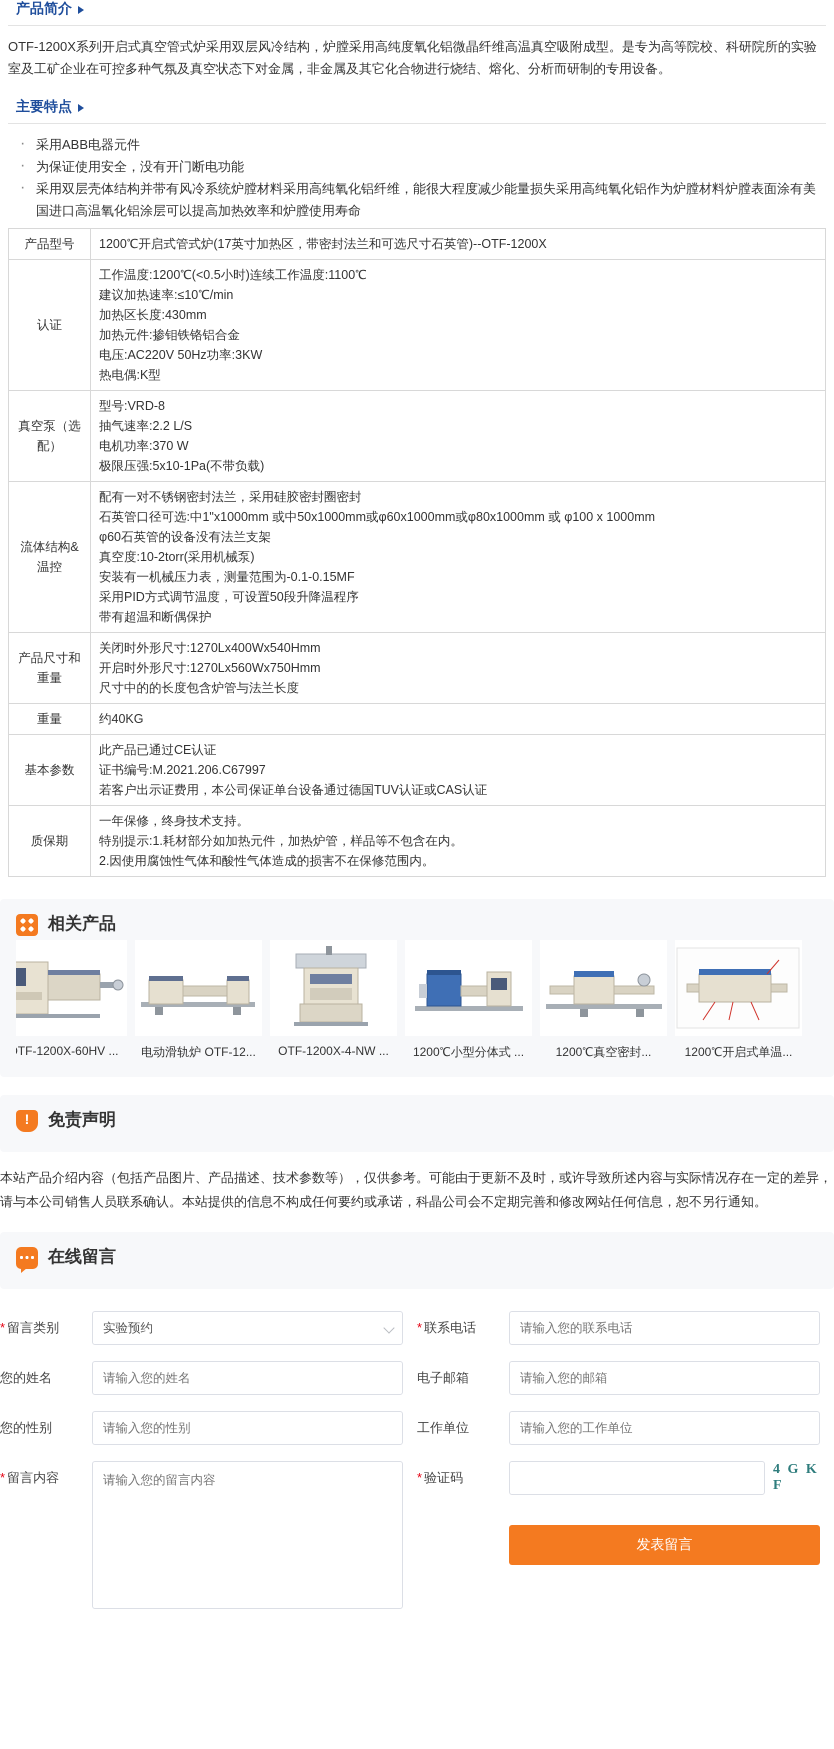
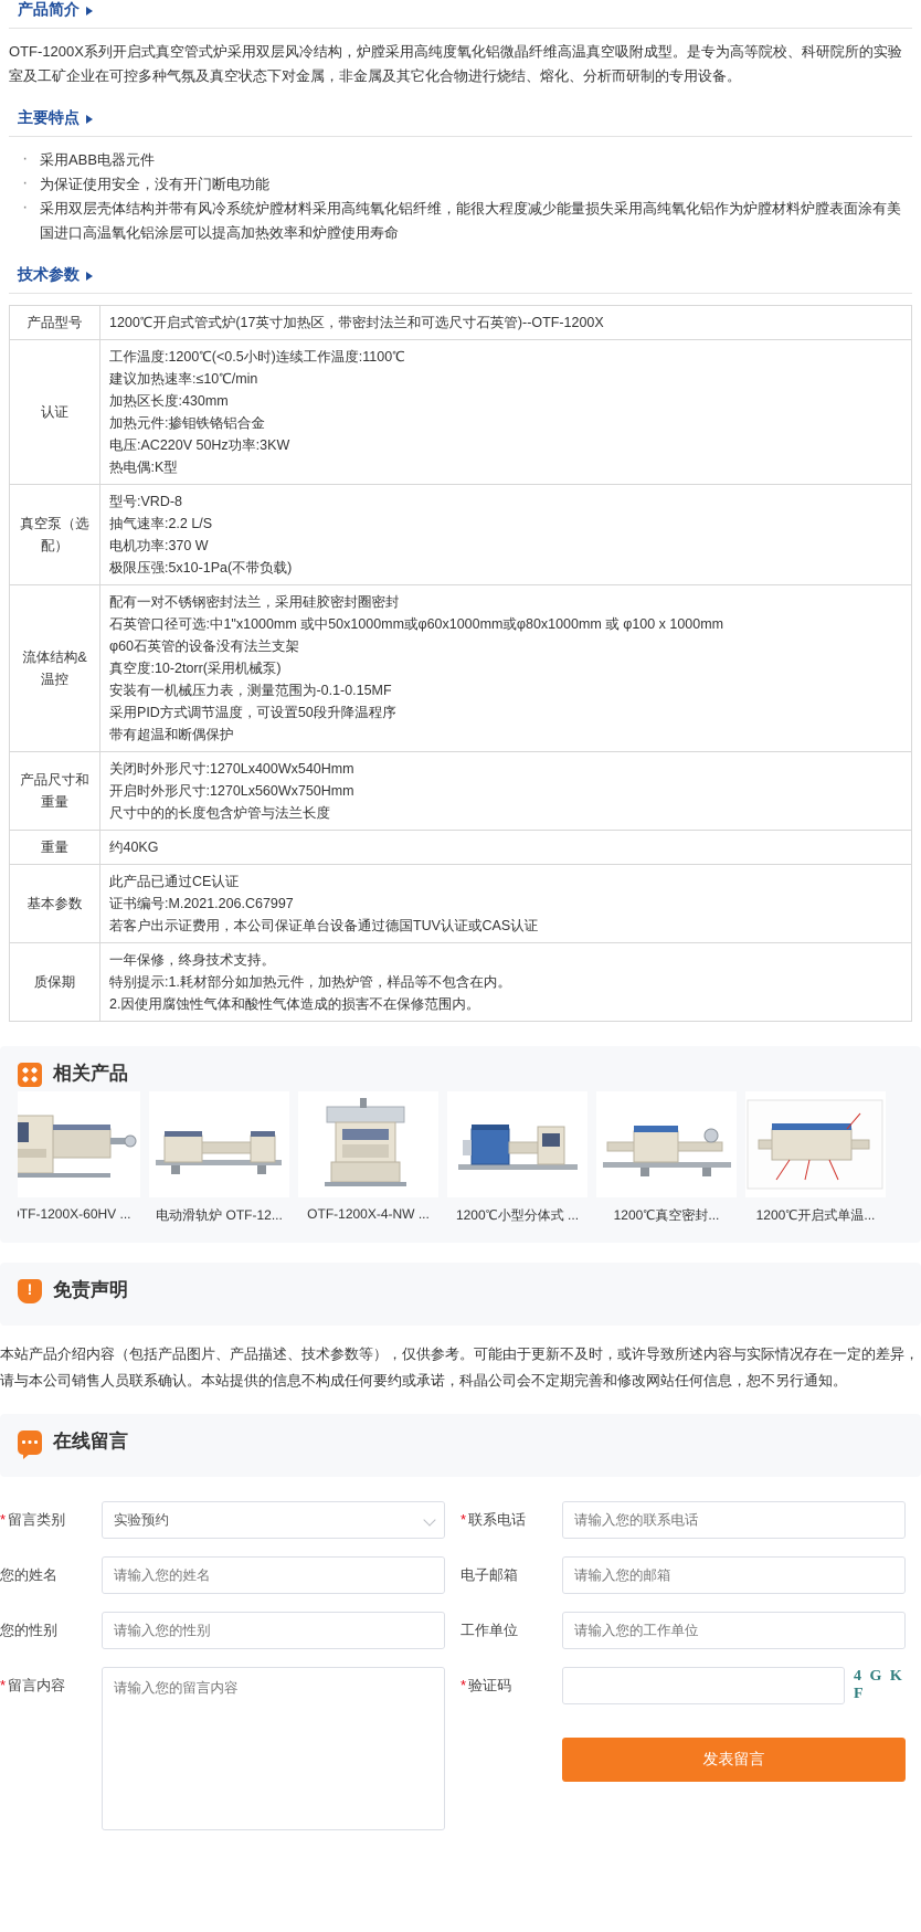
  产品简介
  OTF-1200X系列开启式真空管式炉采用双层风冷结构，炉膛采用高纯度氧化铝微晶纤维高温真空吸附成型。是专为高等院校、科研院所的实验室及工矿企业在可控多种气氛及真空状态下对金属，非金属及其它化合物进行烧结、熔化、分析而研制的专用设备。
  主要特点
  采用ABB电器元件
  为保证使用安全，没有开门断电功能
  采用双层壳体结构并带有风冷系统炉膛材料采用高纯氧化铝纤维，能很大程度减少能量损失采用高纯氧化铝作为炉膛材料炉膛表面涂有美国进口高温氧化铝涂层可以提高加热效率和炉膛使用寿命
+ 技术参数
  产品型号	1200℃开启式管式炉(17英寸加热区，带密封法兰和可选尺寸石英管)--OTF-1200X
  认证	工作温度:1200℃(<0.5小时)连续工作温度:1100℃ 建议加热速率:≤10℃/min 加热区长度:430mm 加热元件:掺钼铁铬铝合金 电压:AC220V 50Hz功率:3KW 热电偶:K型
  真空泵（选配）	型号:VRD-8 抽气速率:2.2 L/S 电机功率:370 W 极限压强:5x10-1Pa(不带负载)
  流体结构&温控	配有一对不锈钢密封法兰，采用硅胶密封圈密封 石英管口径可选:中1"x1000mm 或中50x1000mm或φ60x1000mm或φ80x1000mm 或 φ100 x 1000mm φ60石英管的设备没有法兰支架 真空度:10-2torr(采用机械泵) 安装有一机械压力表，测量范围为-0.1-0.15MF 采用PID方式调节温度，可设置50段升降温程序 带有超温和断偶保护
  产品尺寸和重量	关闭时外形尺寸:1270Lx400Wx540Hmm 开启时外形尺寸:1270Lx560Wx750Hmm 尺寸中的的长度包含炉管与法兰长度
  重量	约40KG
  基本参数	此产品已通过CE认证 证书编号:M.2021.206.C67997 若客户出示证费用，本公司保证单台设备通过德国TUV认证或CAS认证
  质保期	一年保修，终身技术支持。 特别提示:1.耗材部分如加热元件，加热炉管，样品等不包含在内。 2.因使用腐蚀性气体和酸性气体造成的损害不在保修范围内。
  相关产品
  TF-1200X-60HV ...
  电动滑轨炉 OTF-12...
  OTF-1200X-4-NW ...
  1200℃小型分体式 ...
  1200℃真空密封...
  1200℃开启式单温...
  免责声明
  本站产品介绍内容（包括产品图片、产品描述、技术参数等），仅供参考。可能由于更新不及时，或许导致所述内容与实际情况存在一定的差异，请与本公司销售人员联系确认。本站提供的信息不构成任何要约或承诺，科晶公司会不定期完善和修改网站任何信息，恕不另行通知。
  在线留言
  * 留言类别
  实验预约
  * 联系电话
  请输入您的联系电话
  您的姓名
  请输入您的姓名
  电子邮箱
  请输入您的邮箱
  您的性别
  请输入您的性别
  工作单位
  请输入您的工作单位
  * 留言内容
  请输入您的留言内容
  * 验证码
  4 G K F
  发表留言
